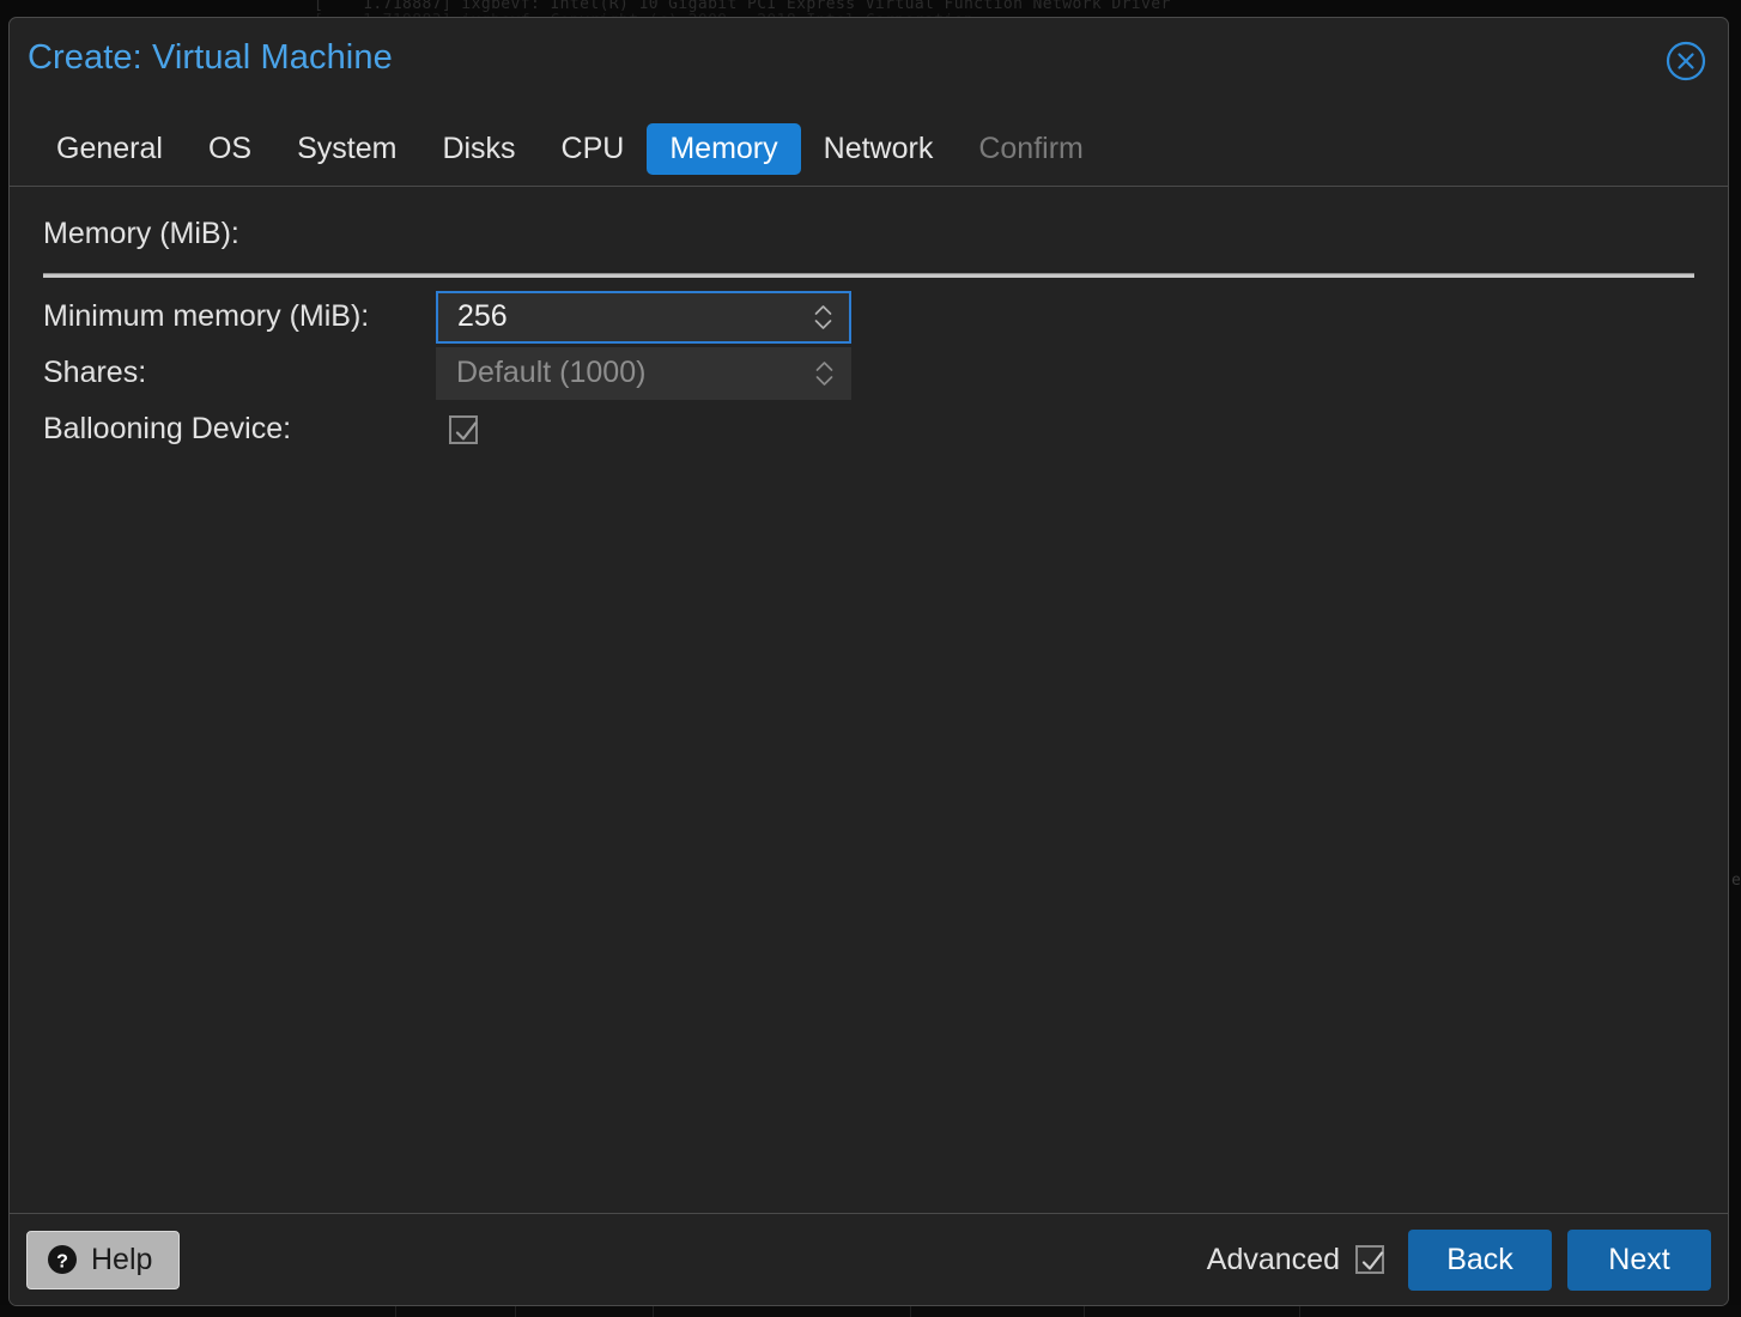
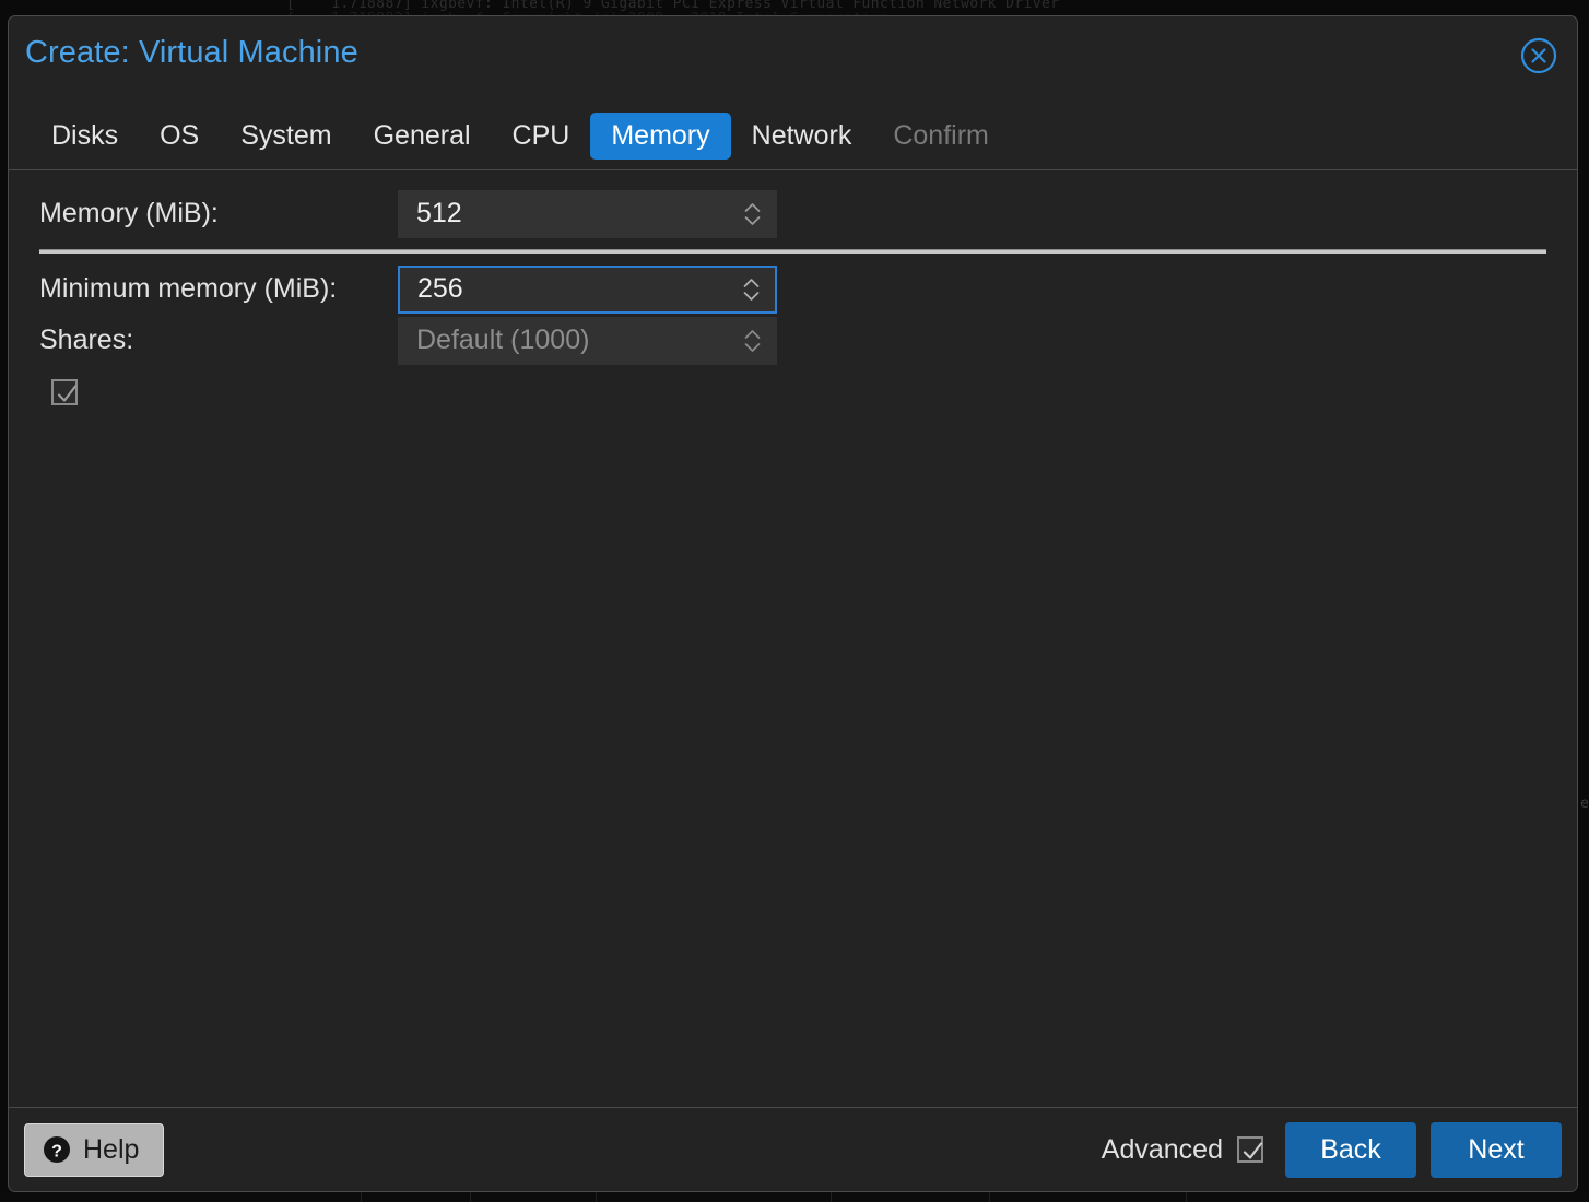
- [ 1.718887] ixgbevf: Intel(R) 10 Gigabit PCI Express Virtual Function Network Driver
+ [ 1.718887] ixgbevf: Intel(R) 9 Gigabit PCI Express Virtual Function Network Driver
  e
  Create: Virtual Machine
- General
+ Disks
  OS
  System
- Disks
+ General
  CPU
  Memory
  Network
  Confirm
  Memory (MiB):
+ 512
  Minimum memory (MiB):
  256
  Shares:
  Default (1000)
- Ballooning Device:
  ?
  Help
  Advanced
  Back
  Next
